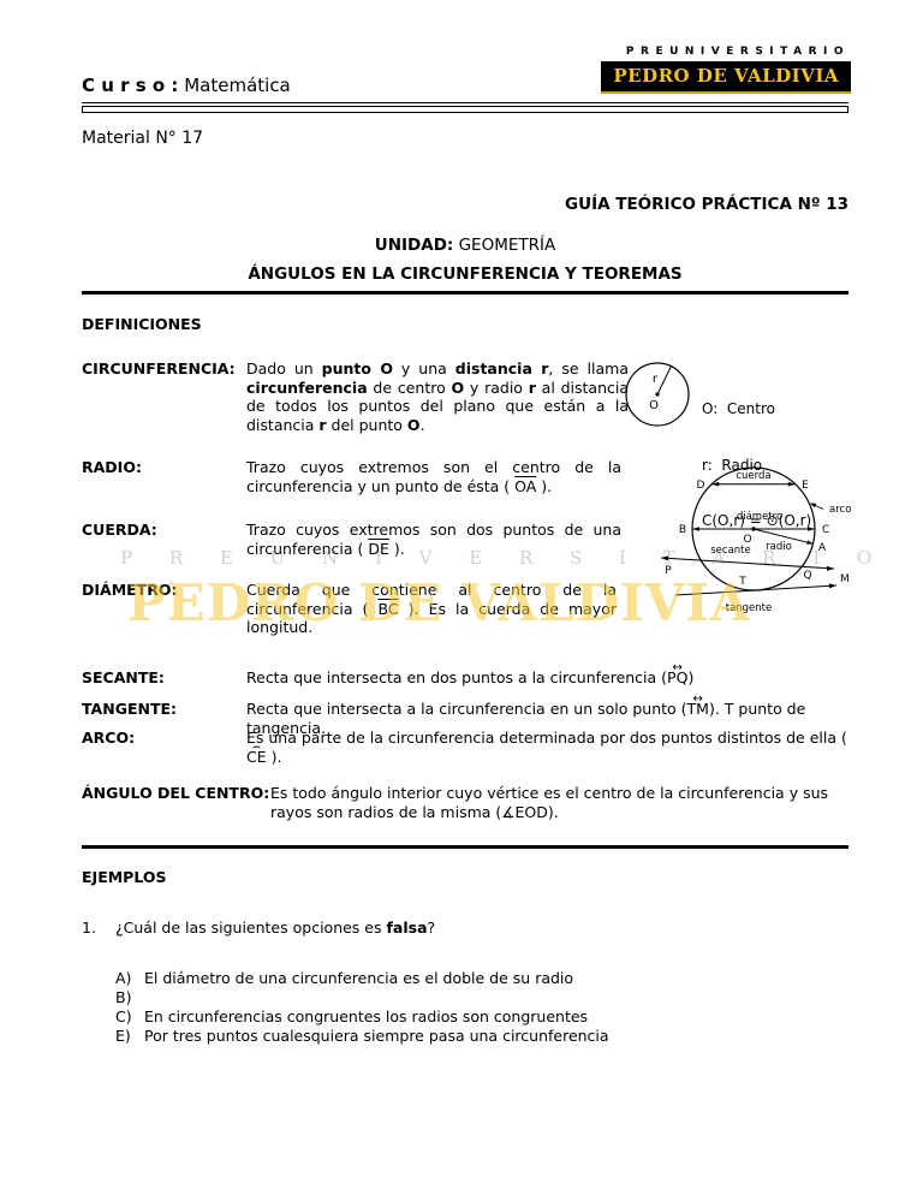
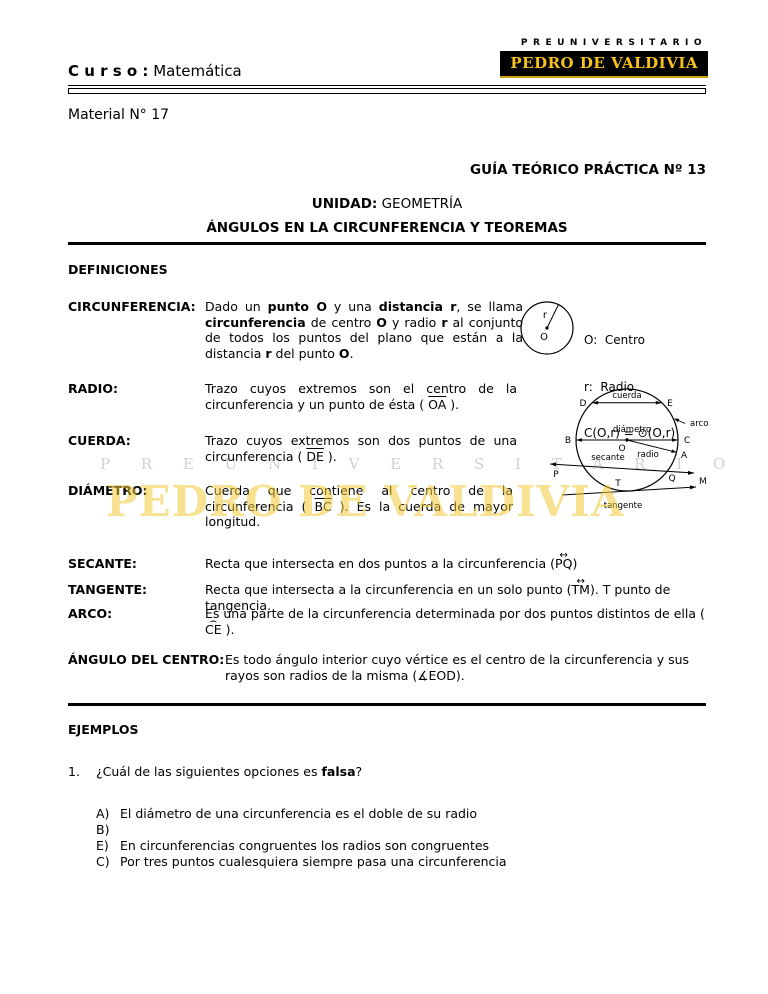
  PREUNIVERSITARIO
  PEDRO DE VALDIVIA
  C u r s o : Matemática
  Material N° 17
  GUÍA TEÓRICO PRÁCTICA Nº 13
  UNIDAD: GEOMETRÍA
  ÁNGULOS EN LA CIRCUNFERENCIA Y TEOREMAS
  DEFINICIONES
  CIRCUNFERENCIA:
- Dado un punto O y una distancia r, se llama circunferencia de centro O y radio r al distancia de todos los puntos del plano que están a la distancia r del punto O.
+ Dado un punto O y una distancia r, se llama circunferencia de centro O y radio r al conjunto de todos los puntos del plano que están a la distancia r del punto O.
  r
  O
  O: Centro
  r: Radio
  C(O,r) = ⊙(O,r)
  RADIO:
  Trazo cuyos extremos son el centro de la circunferencia y un punto de ésta ( OA ).
  cuerda
  arco
  diámetro
  secante
  radio
  tangente
  D
  E
  B
  C
  A
  P
  Q
  T
  M
  O
  CUERDA:
  Trazo cuyos extremos son dos puntos de una circunferencia ( DE ).
  DIÁMETRO:
  Cuerda que contiene al centro de la circunferencia ( BC ). Es la cuerda de mayor longitud.
  P R E U N I V E R S I T A R I O
  PEDRO DE VALDIVIA
  SECANTE:
  Recta que intersecta en dos puntos a la circunferencia (PQ)
  TANGENTE:
  Recta que intersecta a la circunferencia en un solo punto (TM). T punto de tangencia.
  ARCO:
  Es una parte de la circunferencia determinada por dos puntos distintos de ella ( CE ).
  ÁNGULO DEL CENTRO:
  Es todo ángulo interior cuyo vértice es el centro de la circunferencia y sus rayos son radios de la misma (∡EOD).
  EJEMPLOS
  1.
  ¿Cuál de las siguientes opciones es falsa?
  A)
  El diámetro de una circunferencia es el doble de su radio
  B)
- C)
+ E)
  En circunferencias congruentes los radios son congruentes
- E)
+ C)
  Por tres puntos cualesquiera siempre pasa una circunferencia
